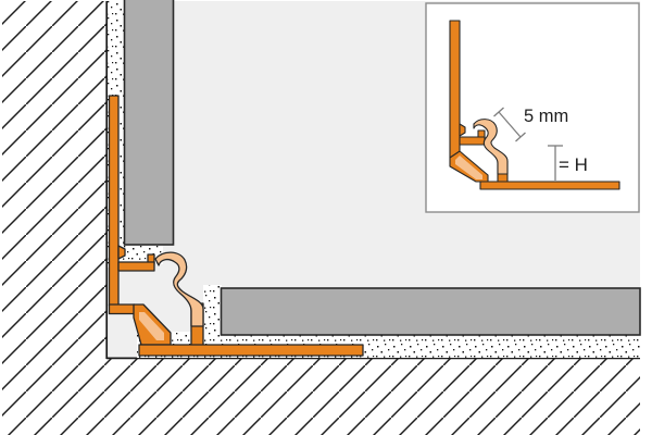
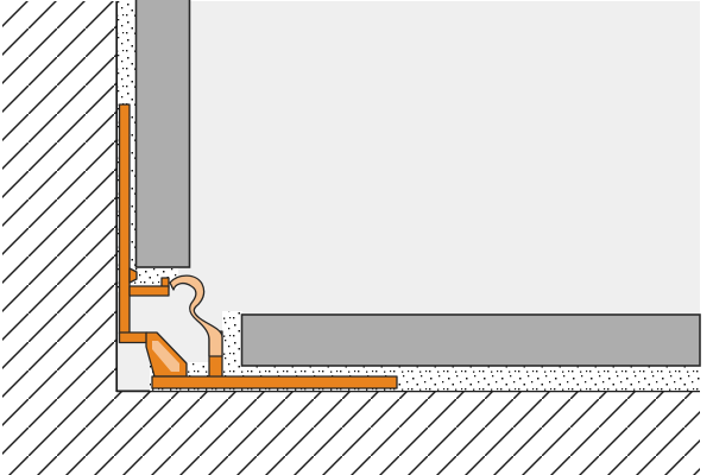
- 5 mm
- = H
